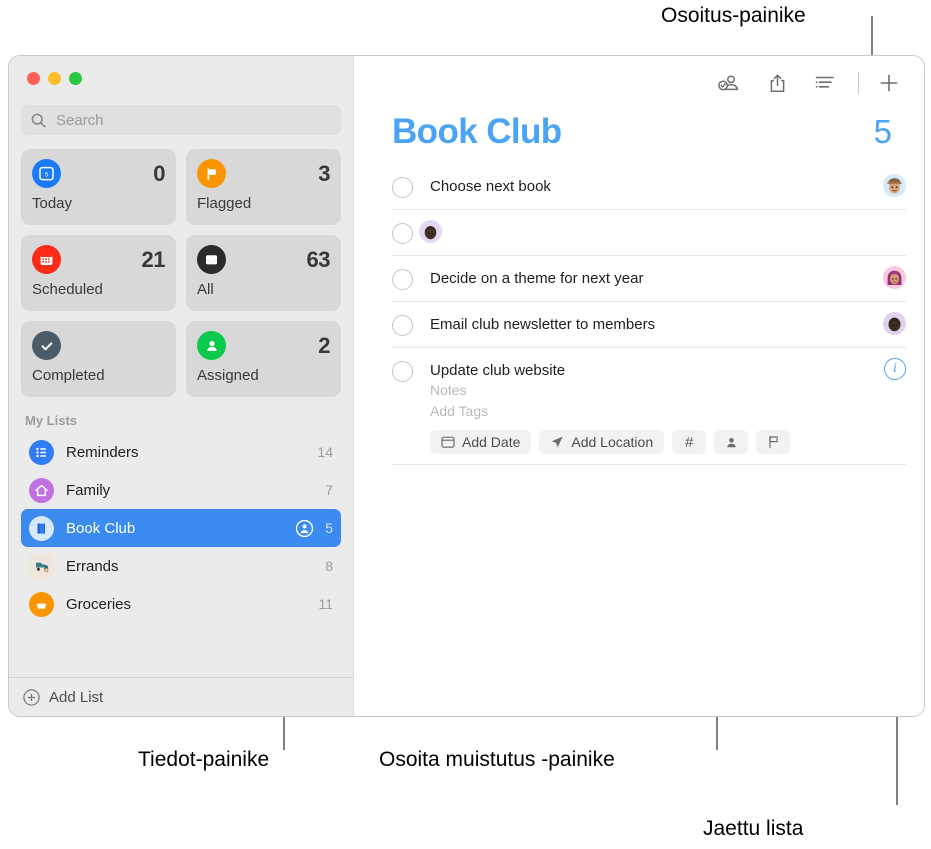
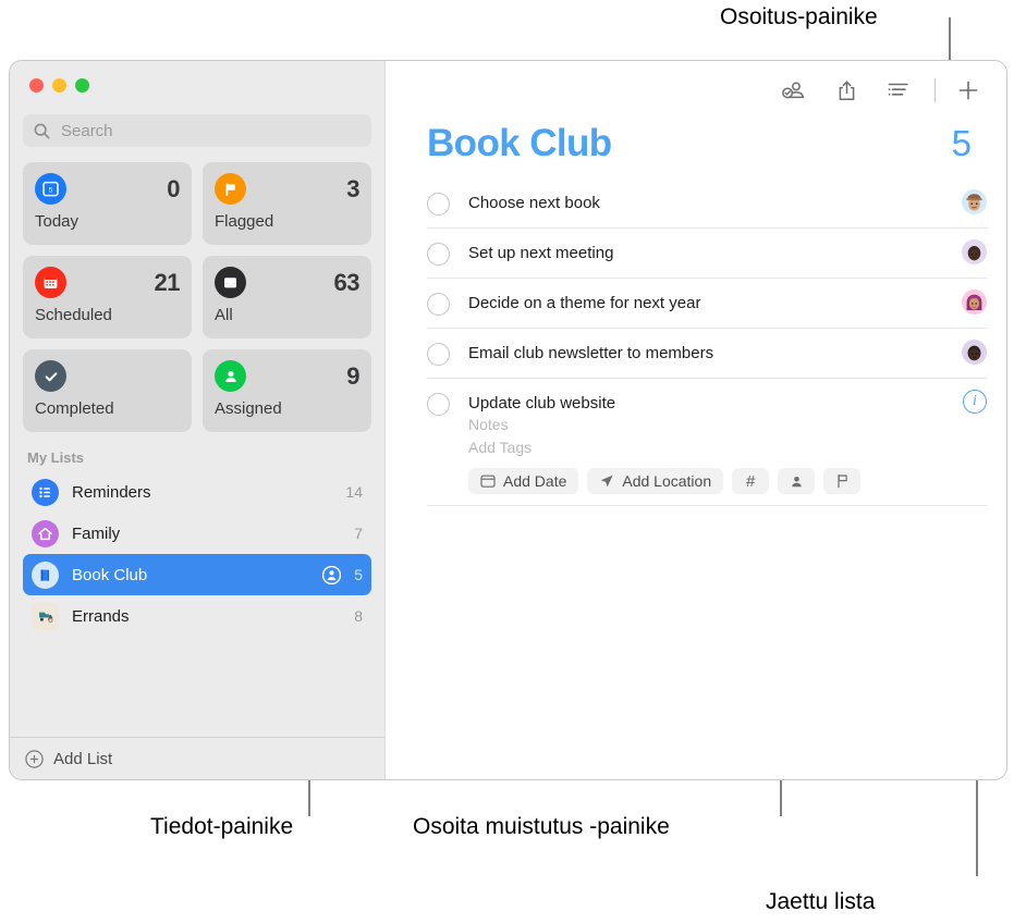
  Osoitus-painike
  Tiedot-painike
  Osoita muistutus -painike
  Jaettu lista
  Search
  0
  Today
  3
  Flagged
  21
  Scheduled
  63
  All
  Completed
- 2
+ 9
  Assigned
  My Lists
  Reminders
  14
  Family
  7
  Book Club
  5
  Errands
  8
- Groceries
- 11
  Add List
  Book Club
  5
  Choose next book
+ Set up next meeting
  Decide on a theme for next year
  Email club newsletter to members
  Update club website
  Notes
  Add Tags
  Add Date
  Add Location
  #
  i
